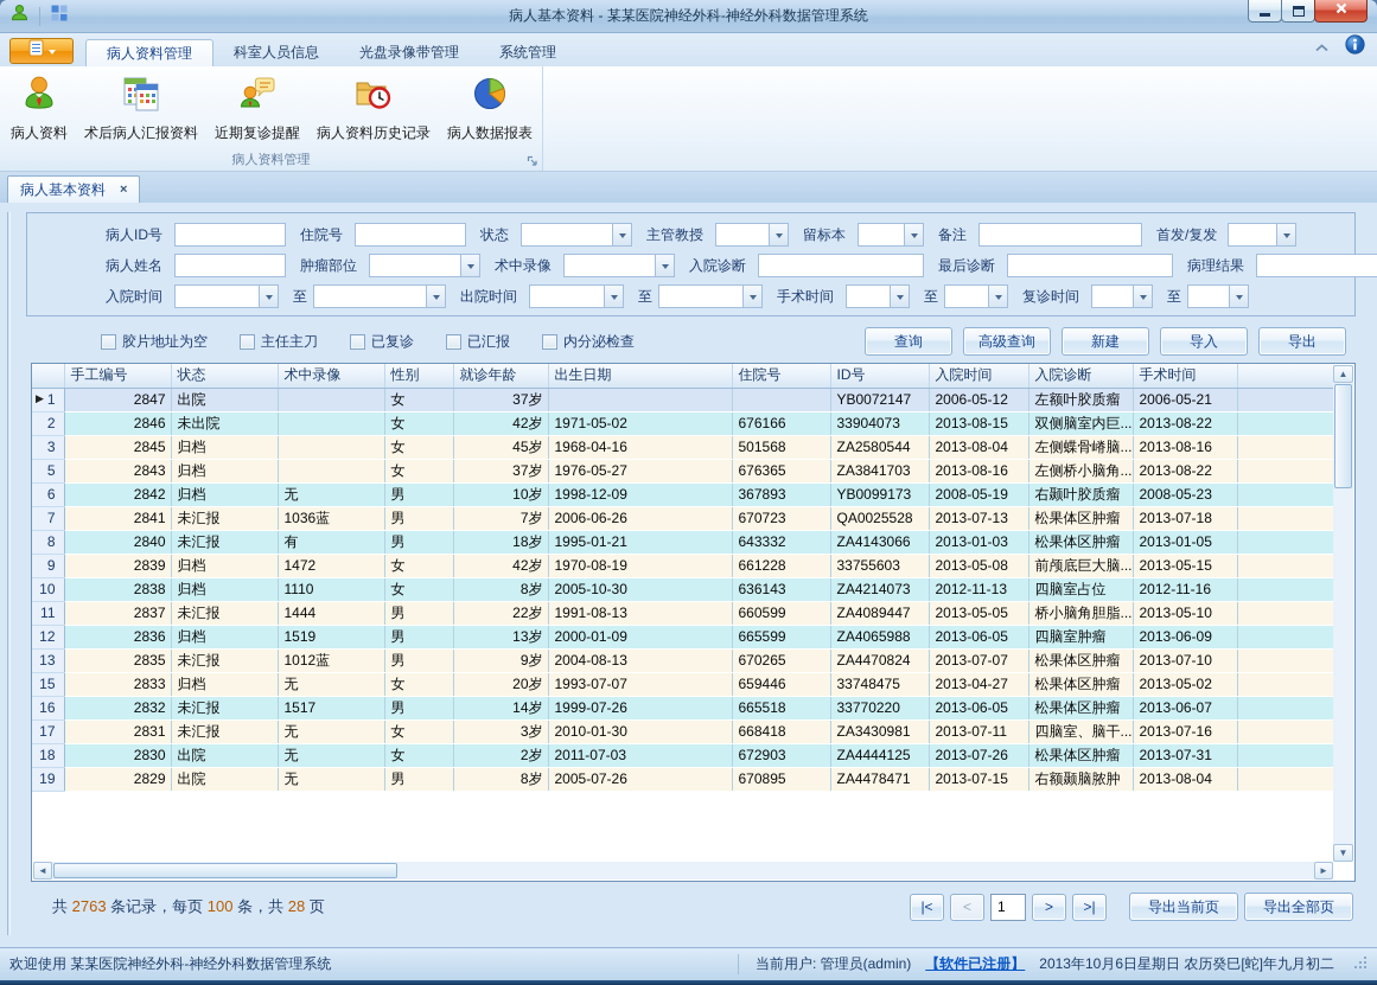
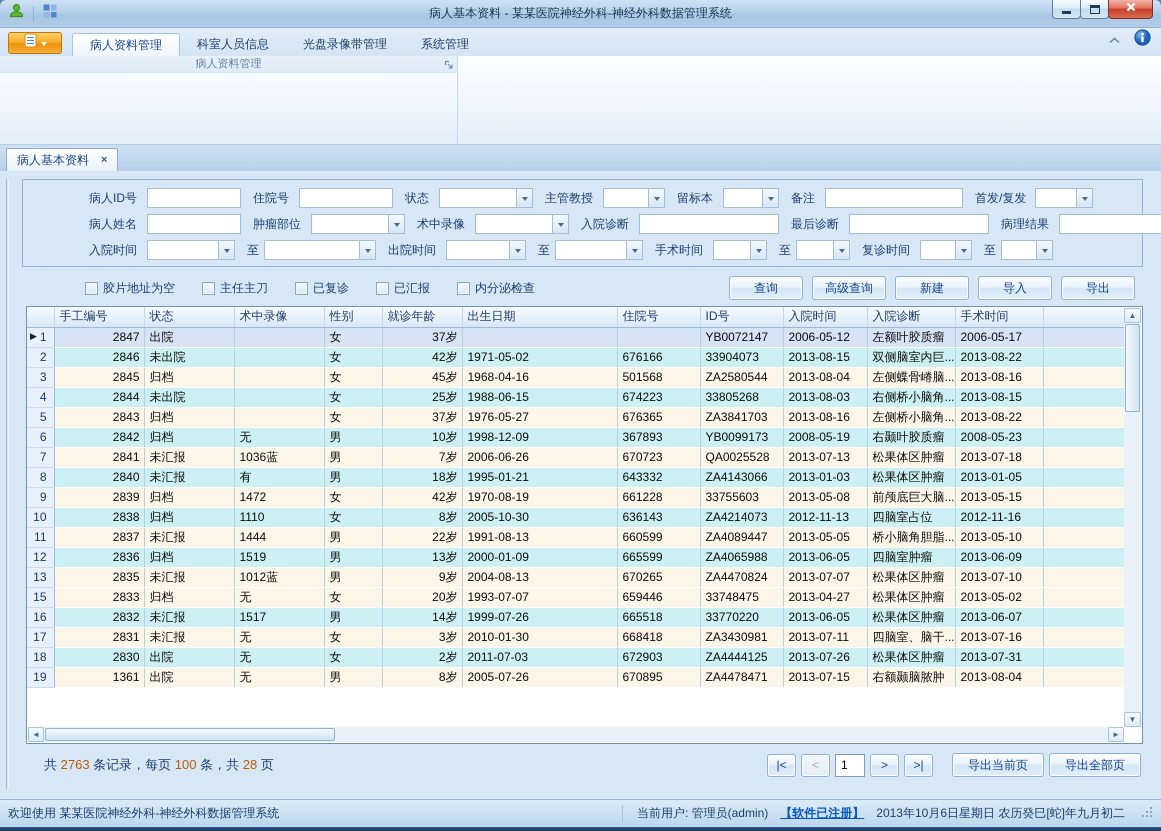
  病人基本资料 - 某某医院神经外科-神经外科数据管理系统
  病人资料管理
  科室人员信息
  光盘录像带管理
  系统管理
- 病人资料
- 术后病人汇报资料
- 近期复诊提醒
- 病人资料历史记录
- 病人数据报表
  病人资料管理
  病人基本资料
  ×
  病人ID号
  住院号
  状态
  主管教授
  留标本
  备注
  首发/复发
  病人姓名
  肿瘤部位
  术中录像
  入院诊断
  最后诊断
  病理结果
  入院时间
  至
  出院时间
  至
  手术时间
  至
  复诊时间
  至
  胶片地址为空
  主任主刀
  已复诊
  已汇报
  内分泌检查
  查询
  高级查询
  新建
  导入
  导出
  	手工编号	状态	术中录像	性别	就诊年龄	出生日期	住院号	ID号	入院时间	入院诊断	手术时间
- ▶ 1	2847	出院		女	37岁			YB0072147	2006-05-12	左额叶胶质瘤	2006-05-21
+ ▶ 1	2847	出院		女	37岁			YB0072147	2006-05-12	左额叶胶质瘤	2006-05-17
  2	2846	未出院		女	42岁	1971-05-02	676166	33904073	2013-08-15	双侧脑室内巨...	2013-08-22
  3	2845	归档		女	45岁	1968-04-16	501568	ZA2580544	2013-08-04	左侧蝶骨嵴脑...	2013-08-16
+ 4	2844	未出院		女	25岁	1988-06-15	674223	33805268	2013-08-03	右侧桥小脑角...	2013-08-15
  5	2843	归档		女	37岁	1976-05-27	676365	ZA3841703	2013-08-16	左侧桥小脑角...	2013-08-22
  6	2842	归档	无	男	10岁	1998-12-09	367893	YB0099173	2008-05-19	右颞叶胶质瘤	2008-05-23
  7	2841	未汇报	1036蓝	男	7岁	2006-06-26	670723	QA0025528	2013-07-13	松果体区肿瘤	2013-07-18
  8	2840	未汇报	有	男	18岁	1995-01-21	643332	ZA4143066	2013-01-03	松果体区肿瘤	2013-01-05
  9	2839	归档	1472	女	42岁	1970-08-19	661228	33755603	2013-05-08	前颅底巨大脑...	2013-05-15
  10	2838	归档	1110	女	8岁	2005-10-30	636143	ZA4214073	2012-11-13	四脑室占位	2012-11-16
  11	2837	未汇报	1444	男	22岁	1991-08-13	660599	ZA4089447	2013-05-05	桥小脑角胆脂...	2013-05-10
  12	2836	归档	1519	男	13岁	2000-01-09	665599	ZA4065988	2013-06-05	四脑室肿瘤	2013-06-09
  13	2835	未汇报	1012蓝	男	9岁	2004-08-13	670265	ZA4470824	2013-07-07	松果体区肿瘤	2013-07-10
  15	2833	归档	无	女	20岁	1993-07-07	659446	33748475	2013-04-27	松果体区肿瘤	2013-05-02
  16	2832	未汇报	1517	男	14岁	1999-07-26	665518	33770220	2013-06-05	松果体区肿瘤	2013-06-07
  17	2831	未汇报	无	女	3岁	2010-01-30	668418	ZA3430981	2013-07-11	四脑室、脑干...	2013-07-16
  18	2830	出院	无	女	2岁	2011-07-03	672903	ZA4444125	2013-07-26	松果体区肿瘤	2013-07-31
- 19	2829	出院	无	男	8岁	2005-07-26	670895	ZA4478471	2013-07-15	右额颞脑脓肿	2013-08-04
+ 19	1361	出院	无	男	8岁	2005-07-26	670895	ZA4478471	2013-07-15	右额颞脑脓肿	2013-08-04
  ▲
  ▼
  ◄
  ►
  共 2763 条记录，每页 100 条，共 28 页
  |<
  <
  1
  >
  >|
  导出当前页
  导出全部页
  欢迎使用 某某医院神经外科-神经外科数据管理系统
  当前用户: 管理员(admin)
  【软件已注册】
  2013年10月6日星期日 农历癸巳[蛇]年九月初二
